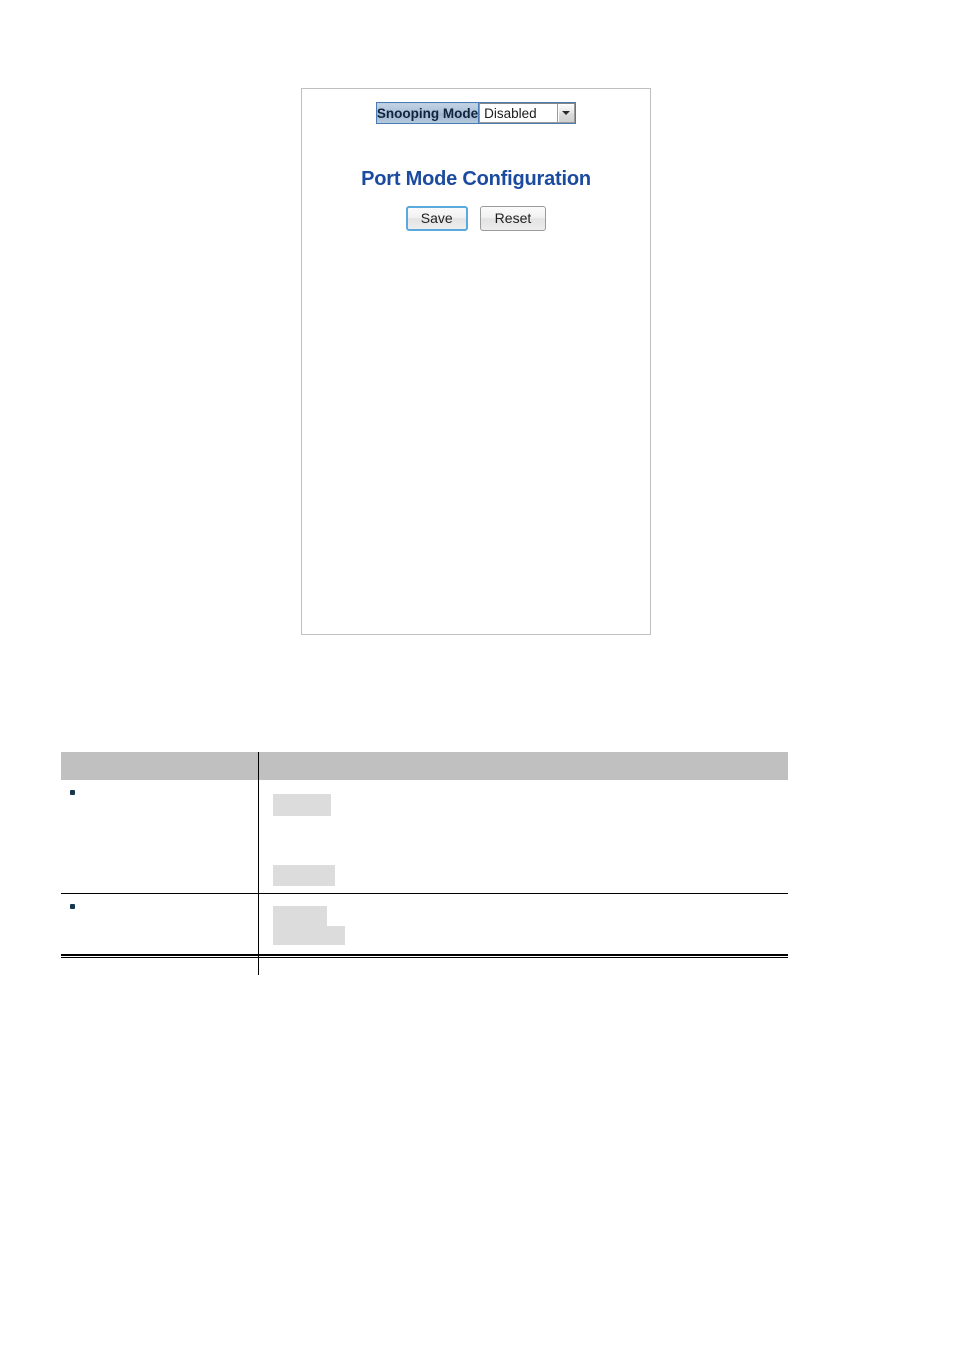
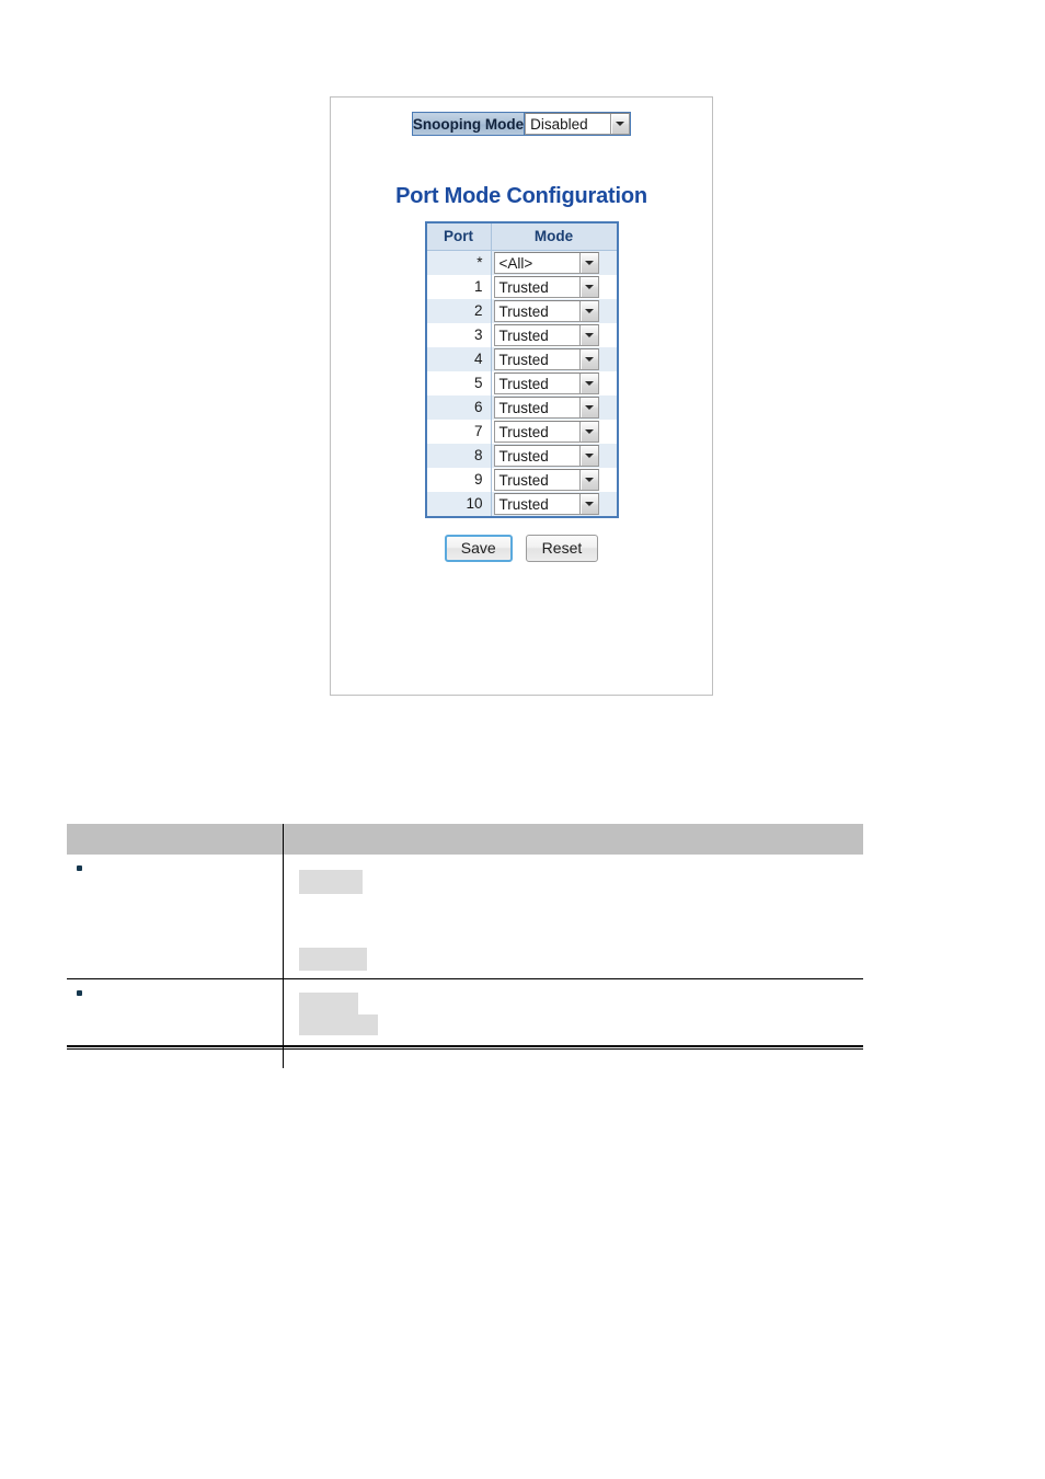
  Snooping Mode	Disabled
  Port Mode Configuration
+ Port	Mode
+ *	<All>
+ 1	Trusted
+ 2	Trusted
+ 3	Trusted
+ 4	Trusted
+ 5	Trusted
+ 6	Trusted
+ 7	Trusted
+ 8	Trusted
+ 9	Trusted
+ 10	Trusted
  Save
  Reset
